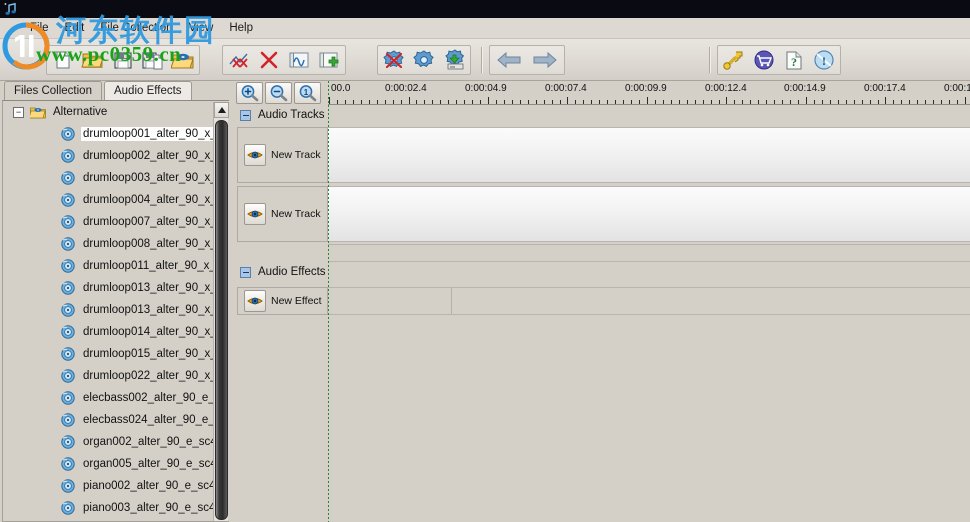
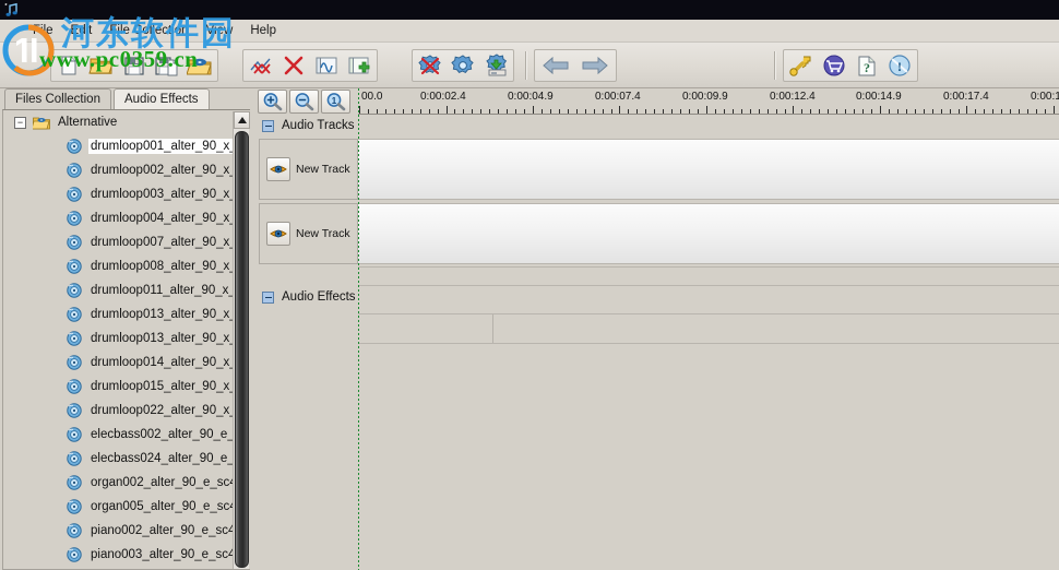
  Edit
  File Collection
  View
  Help
  ?
  !
  Files Collection
  Audio Effects
  −
  Alternative
  drumloop001_alter_90_x
  drumloop002_alter_90_x
  drumloop003_alter_90_x
  drumloop004_alter_90_x
  drumloop007_alter_90_x
  drumloop008_alter_90_x
  drumloop011_alter_90_x
  drumloop013_alter_90_x
  drumloop013_alter_90_x
  drumloop014_alter_90_x
  drumloop015_alter_90_x
  drumloop022_alter_90_x
  elecbass002_alter_90_e_
  elecbass024_alter_90_e_
  organ002_alter_90_e_sc
  organ005_alter_90_e_sc
  piano002_alter_90_e_sc
  piano003_alter_90_e_sc
  1
  00.0
  0:00:02.4
  0:00:04.9
  0:00:07.4
  0:00:09.9
  0:00:12.4
  0:00:14.9
  0:00:17.4
  Audio Tracks
  New Track
  New Track
  Audio Effects
- New Effect
  河东软件园
  www.pc0359.cn
